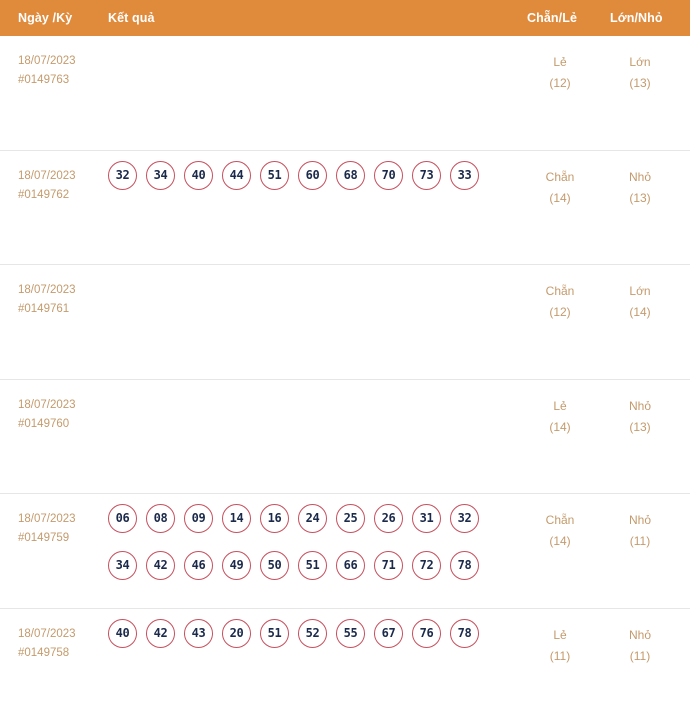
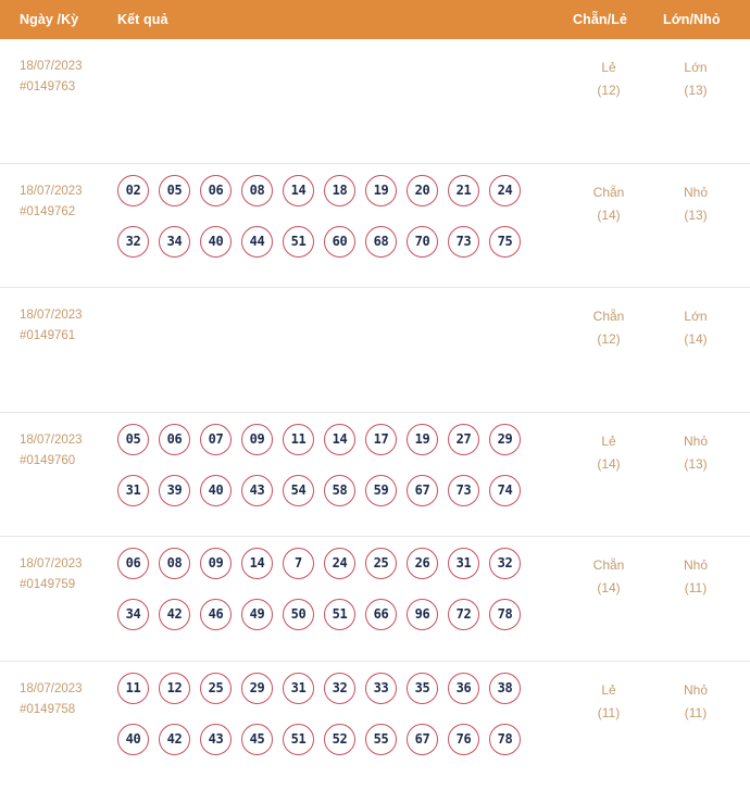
  Ngày /Kỳ
  Kết quả
  Chẵn/Lẻ
  Lớn/Nhỏ
  18/07/2023
  #0149763
  Lẻ
  (12)
  Lớn
  (13)
  18/07/2023
  #0149762
+ 02 05 06 08 14 18 19 20 21 24
- 32 34 40 44 51 60 68 70 73 33
+ 32 34 40 44 51 60 68 70 73 75
  Chẵn
  (14)
  Nhỏ
  (13)
  18/07/2023
  #0149761
  Chẵn
  (12)
  Lớn
  (14)
  18/07/2023
  #0149760
+ 05 06 07 09 11 14 17 19 27 29
+ 31 39 40 43 54 58 59 67 73 74
  Lẻ
  (14)
  Nhỏ
  (13)
  18/07/2023
  #0149759
- 06 08 09 14 16 24 25 26 31 32
+ 06 08 09 14 7 24 25 26 31 32
- 34 42 46 49 50 51 66 71 72 78
+ 34 42 46 49 50 51 66 96 72 78
  Chẵn
  (14)
  Nhỏ
  (11)
  18/07/2023
  #0149758
+ 11 12 25 29 31 32 33 35 36 38
- 40 42 43 20 51 52 55 67 76 78
+ 40 42 43 45 51 52 55 67 76 78
  Lẻ
  (11)
  Nhỏ
  (11)
